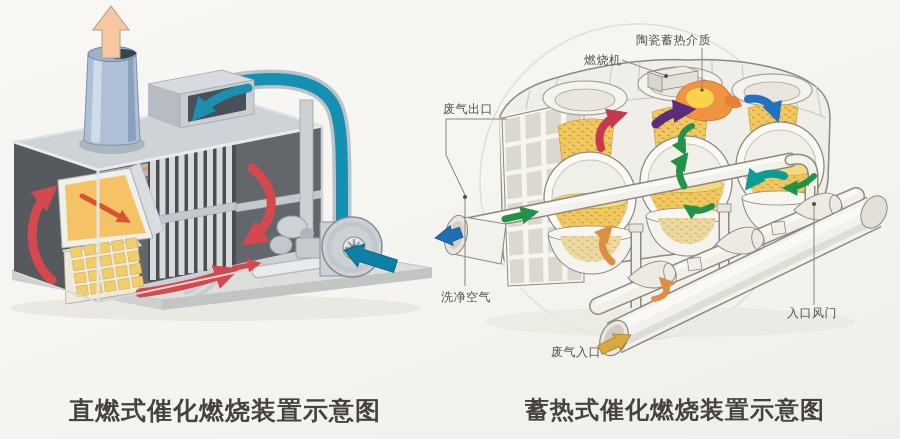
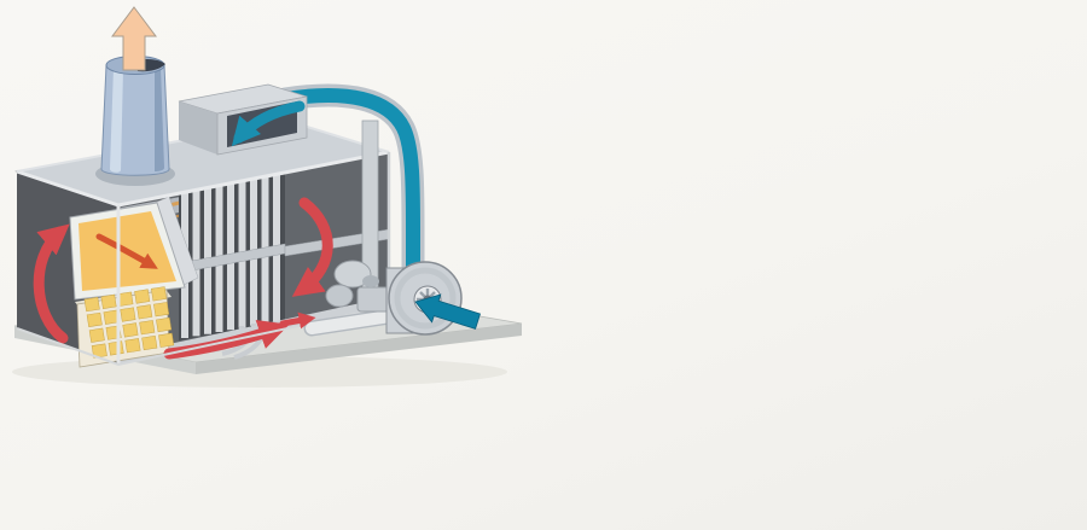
- 废气出口
- 洗净空气
- 燃烧机
- 陶瓷蓄热介质
- 入口风门
- 废气入口
- 直燃式催化燃烧装置示意图
- 蓄热式催化燃烧装置示意图
